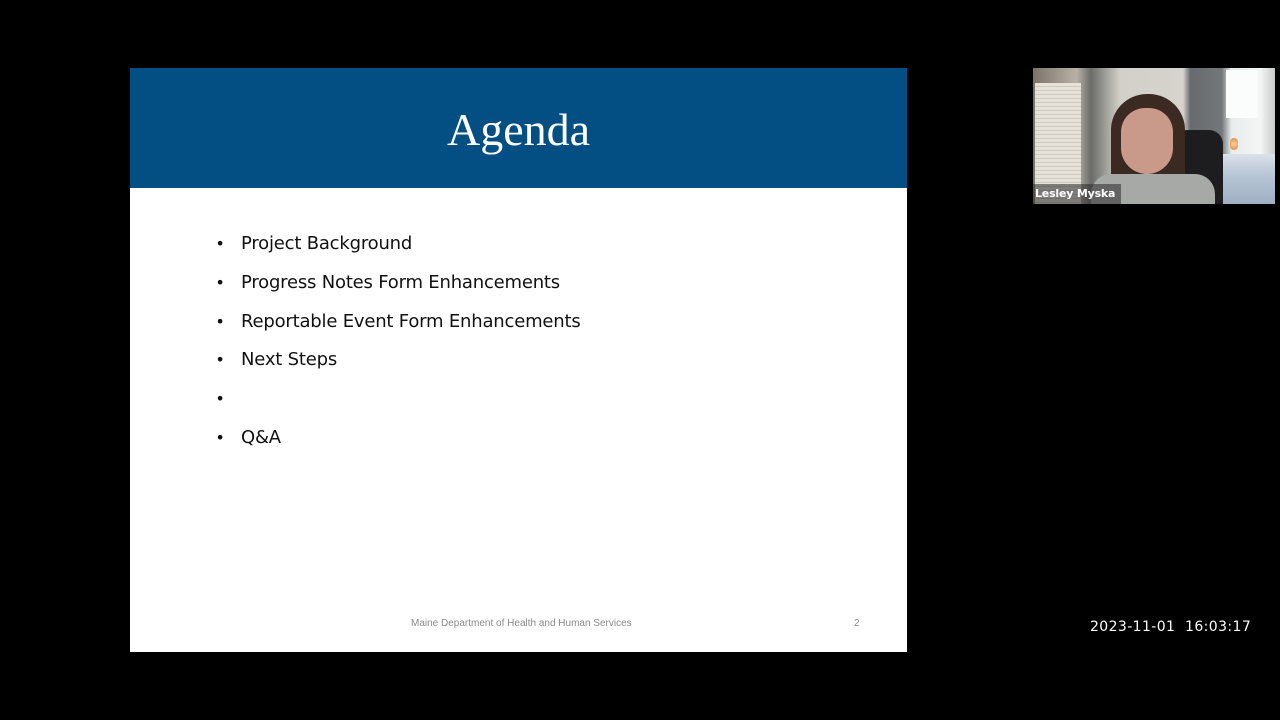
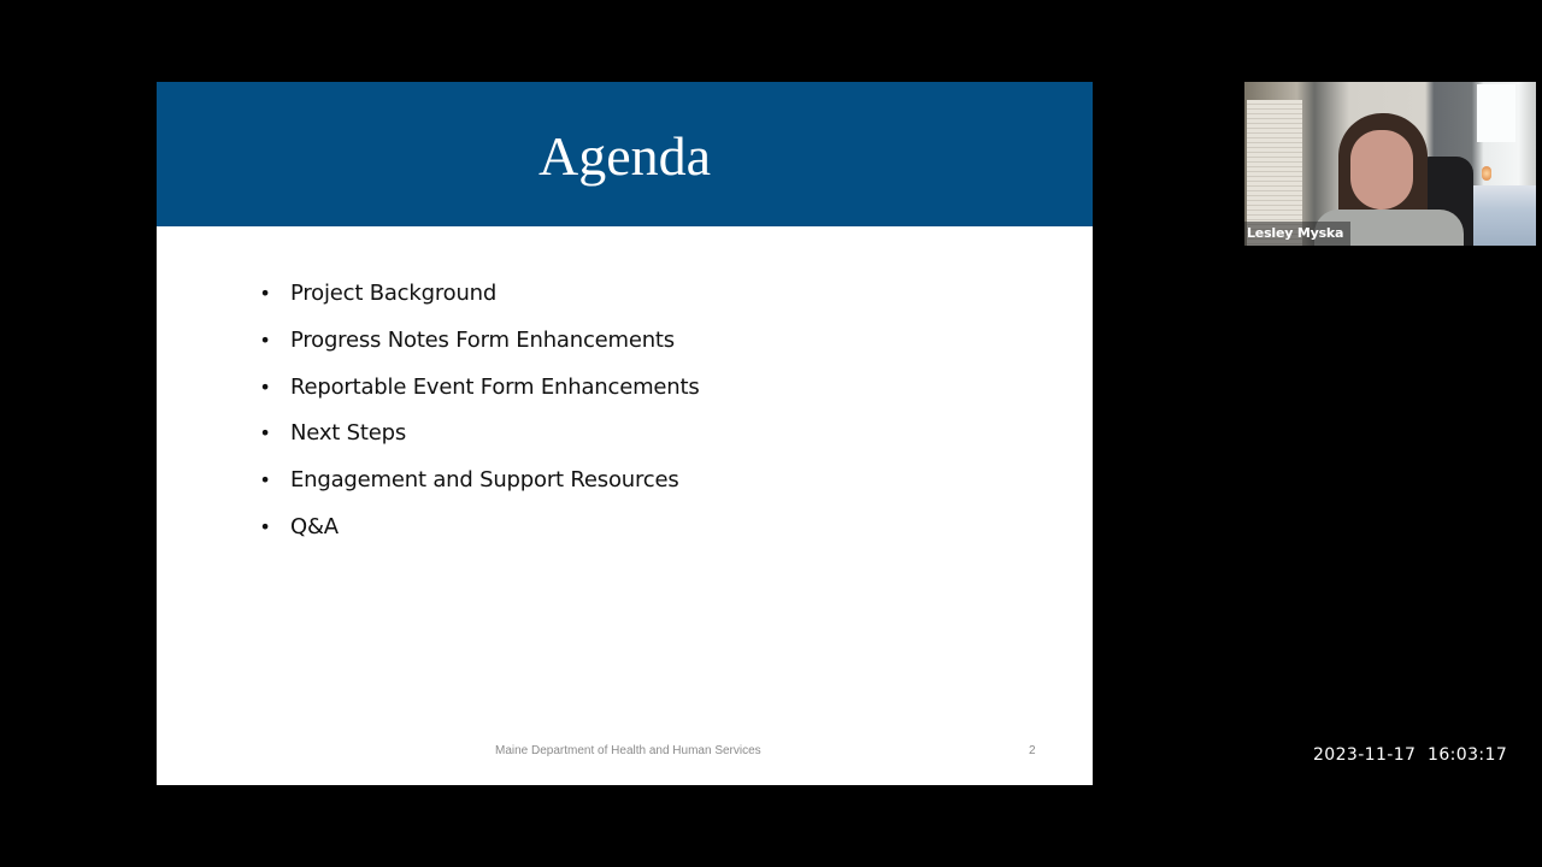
  Agenda
  •
  Project Background
  •
  Progress Notes Form Enhancements
  •
  Reportable Event Form Enhancements
  •
  Next Steps
  •
+ Engagement and Support Resources
  •
  Q&A
  Maine Department of Health and Human Services
  2
  Lesley Myska
- 2023-11-01 16:03:17
+ 2023-11-17 16:03:17
